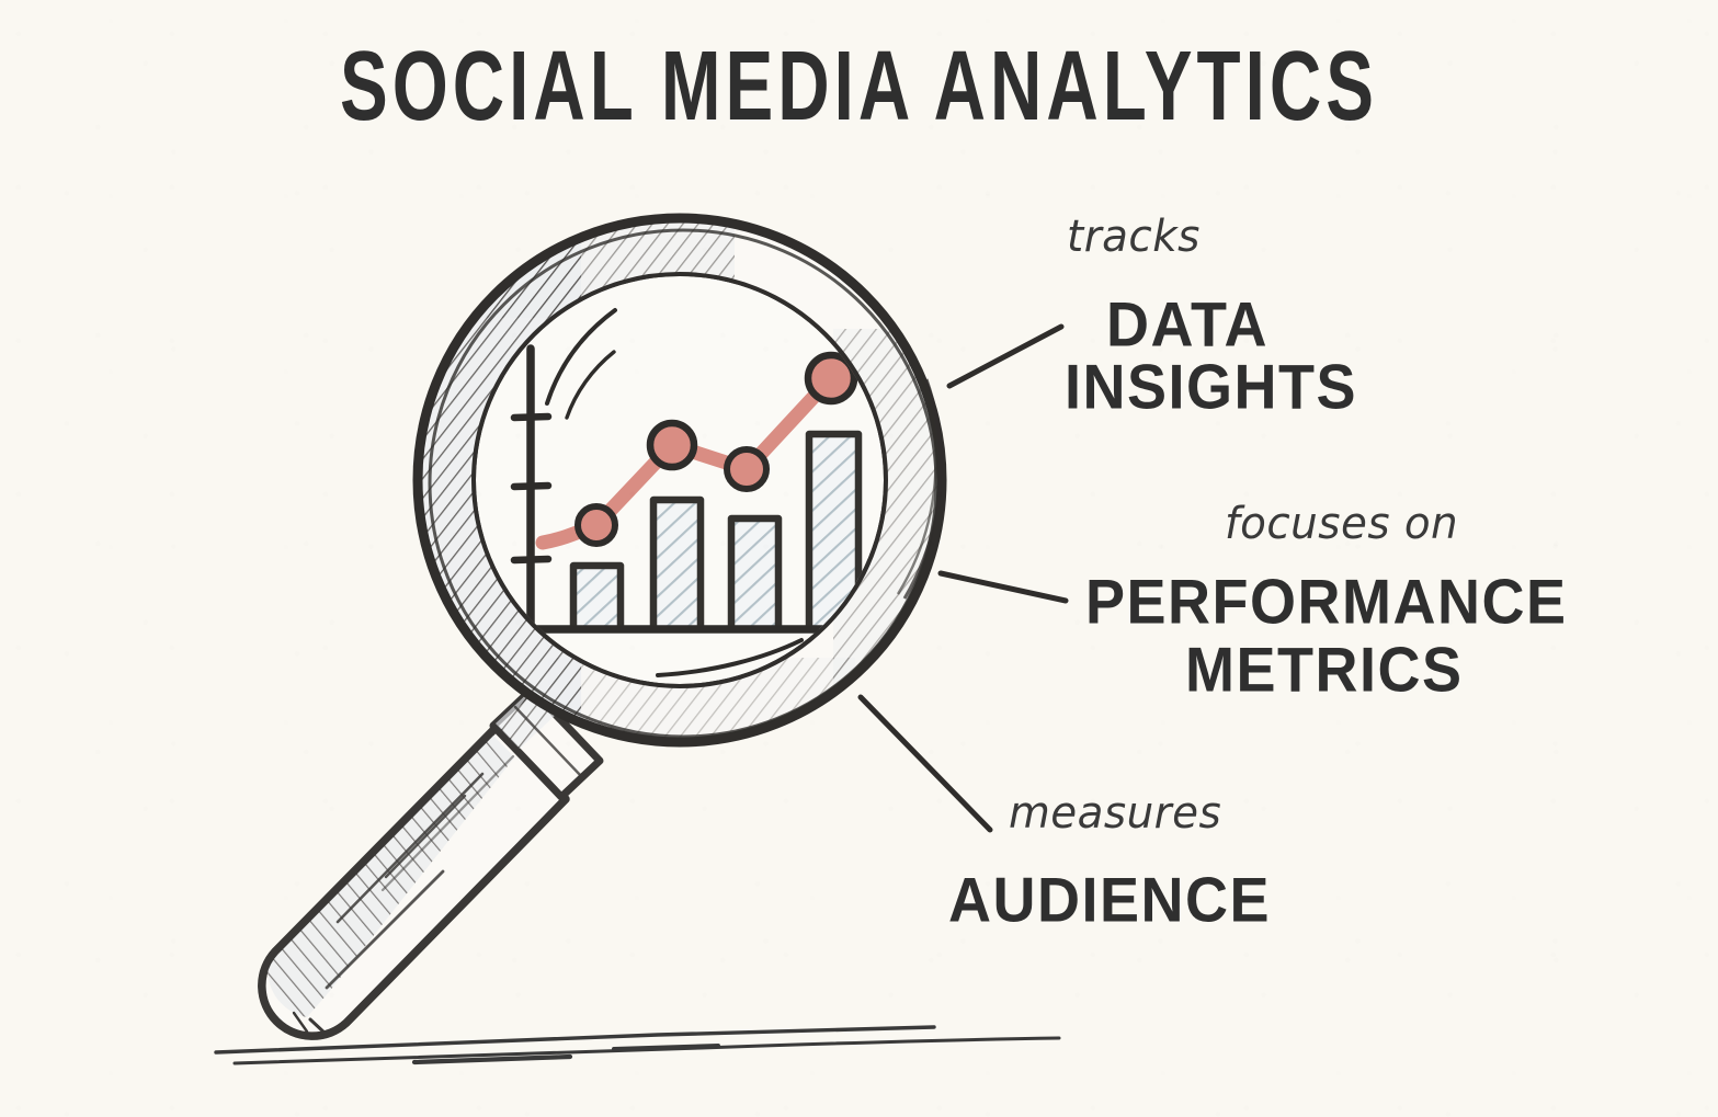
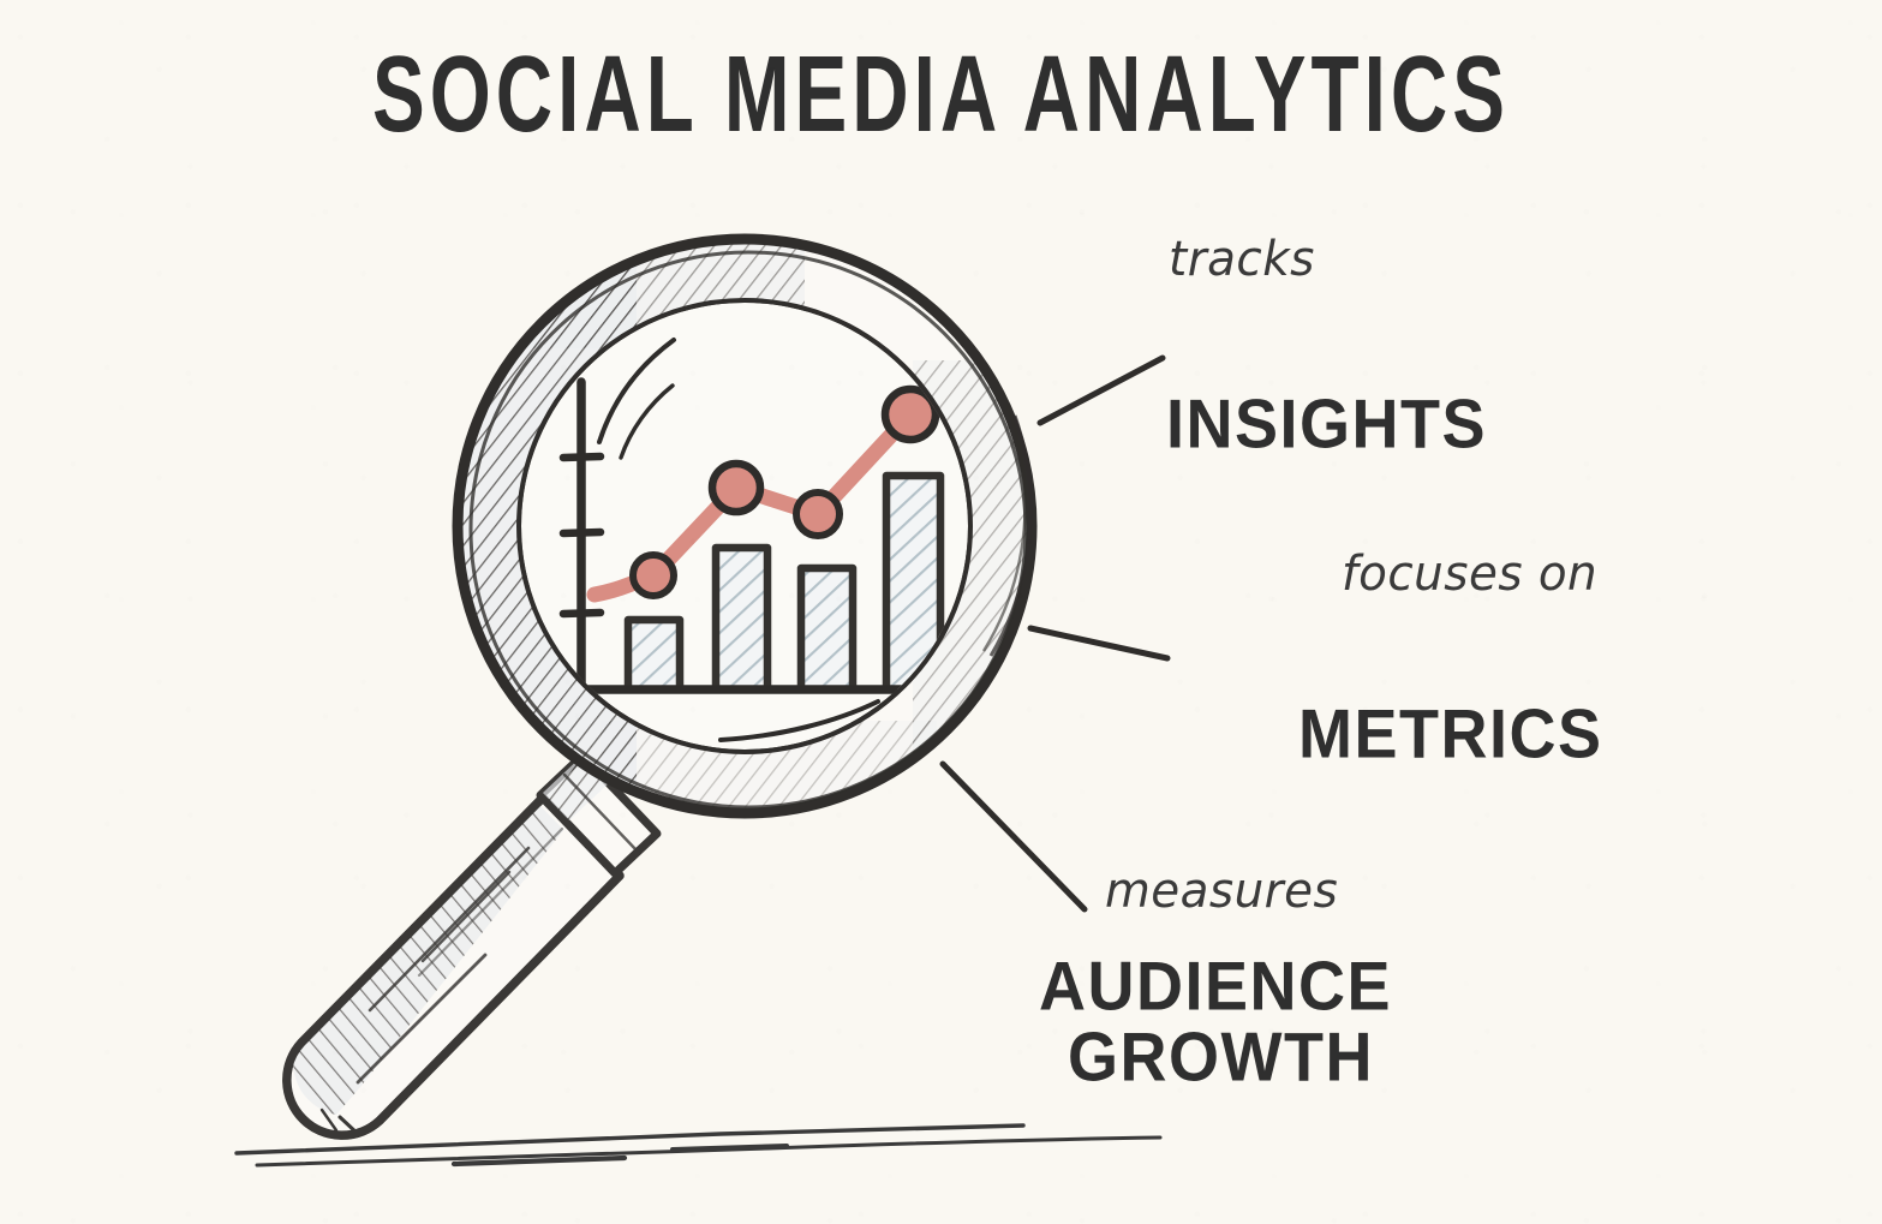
  SOCIAL MEDIA ANALYTICS
  tracks
- DATA
  INSIGHTS
  focuses on
- PERFORMANCE
  METRICS
  measures
  AUDIENCE
+ GROWTH
